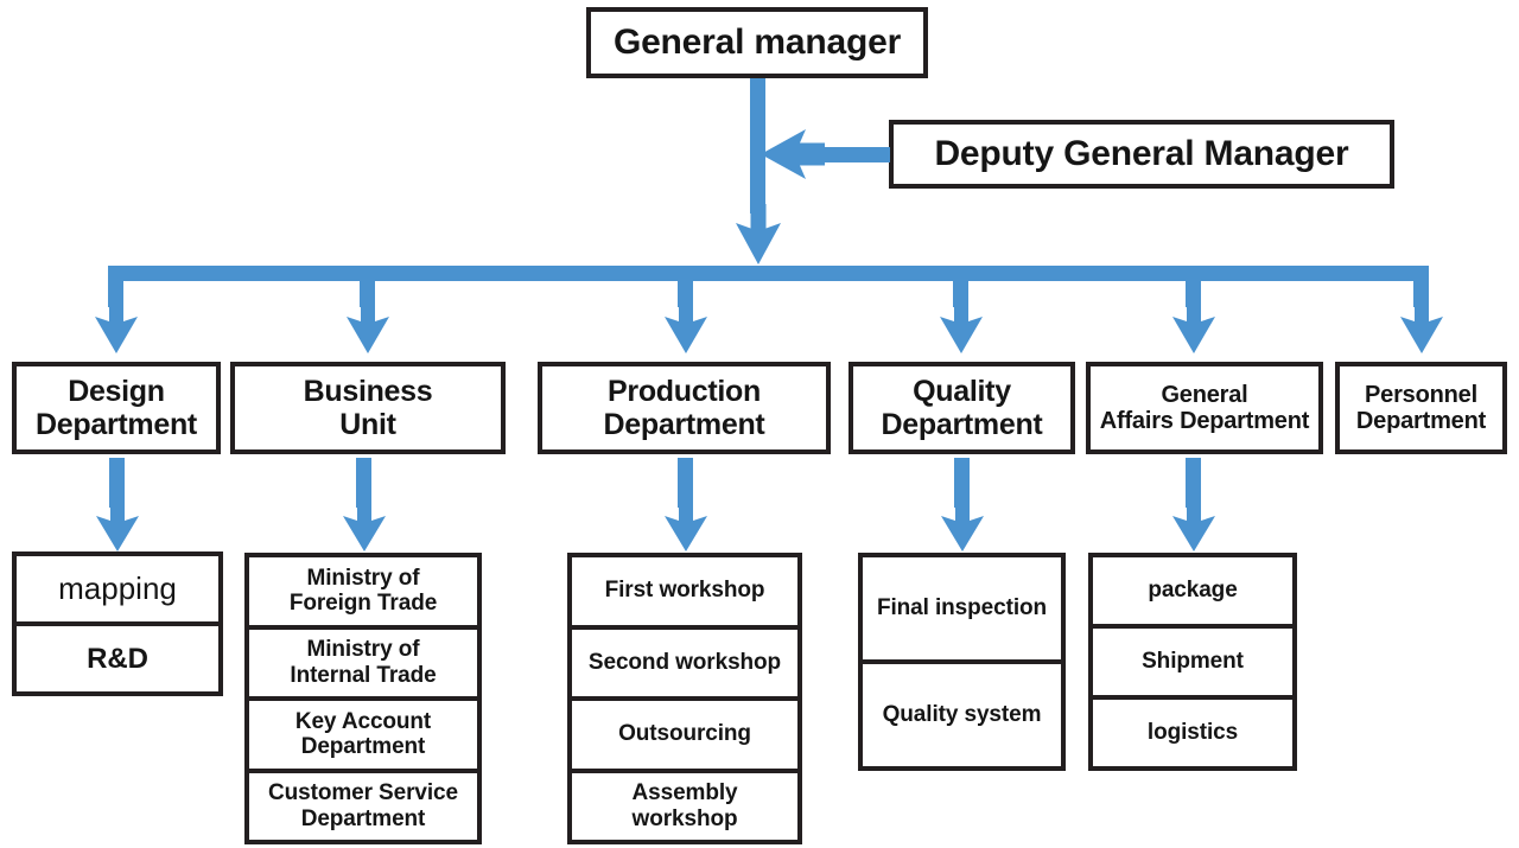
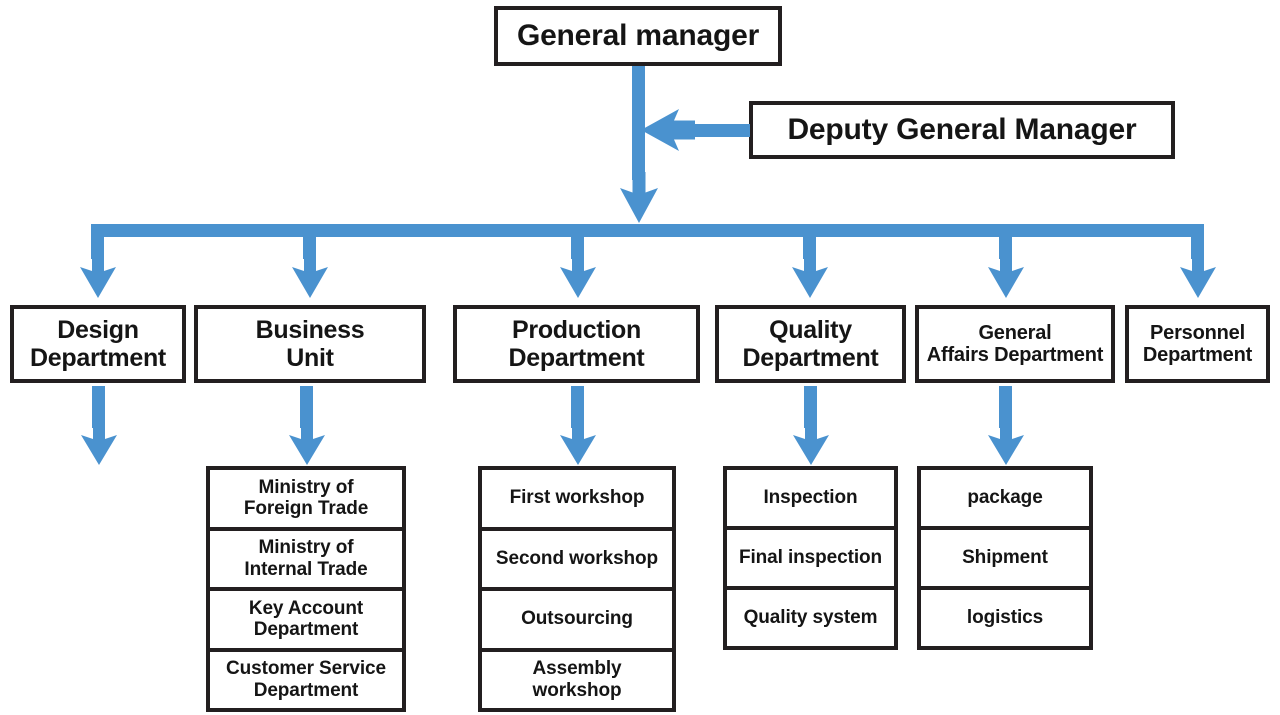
  General manager
  Deputy General Manager
  Design
  Department
  Business
  Unit
  Production
  Department
  Quality
  Department
  General
  Affairs Department
  Personnel
  Department
- mapping
- R&D
  Ministry of
  Foreign Trade
  Ministry of
  Internal Trade
  Key Account
  Department
  Customer Service
  Department
  First workshop
  Second workshop
  Outsourcing
  Assembly
  workshop
+ Inspection
  Final inspection
  Quality system
  package
  Shipment
  logistics
